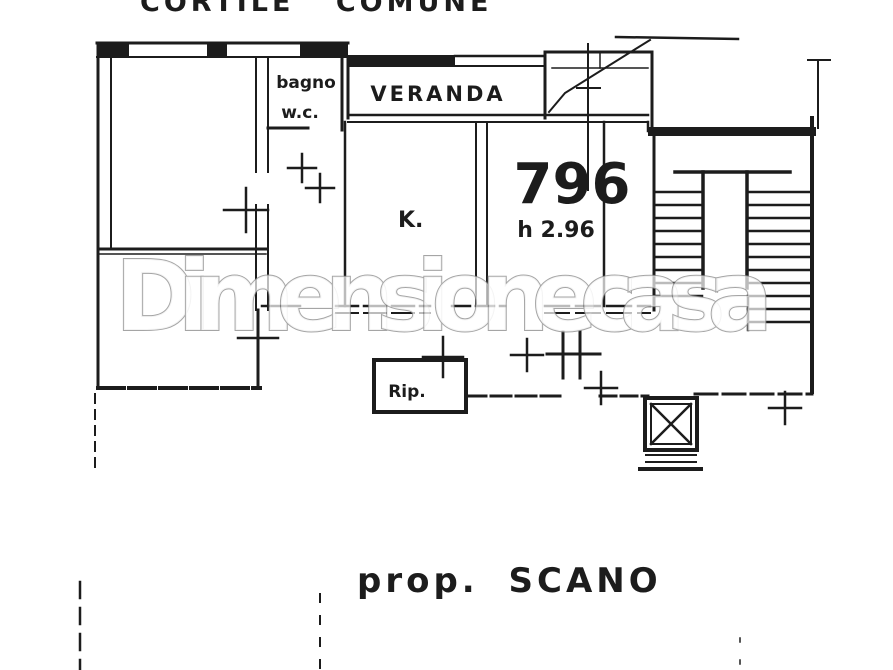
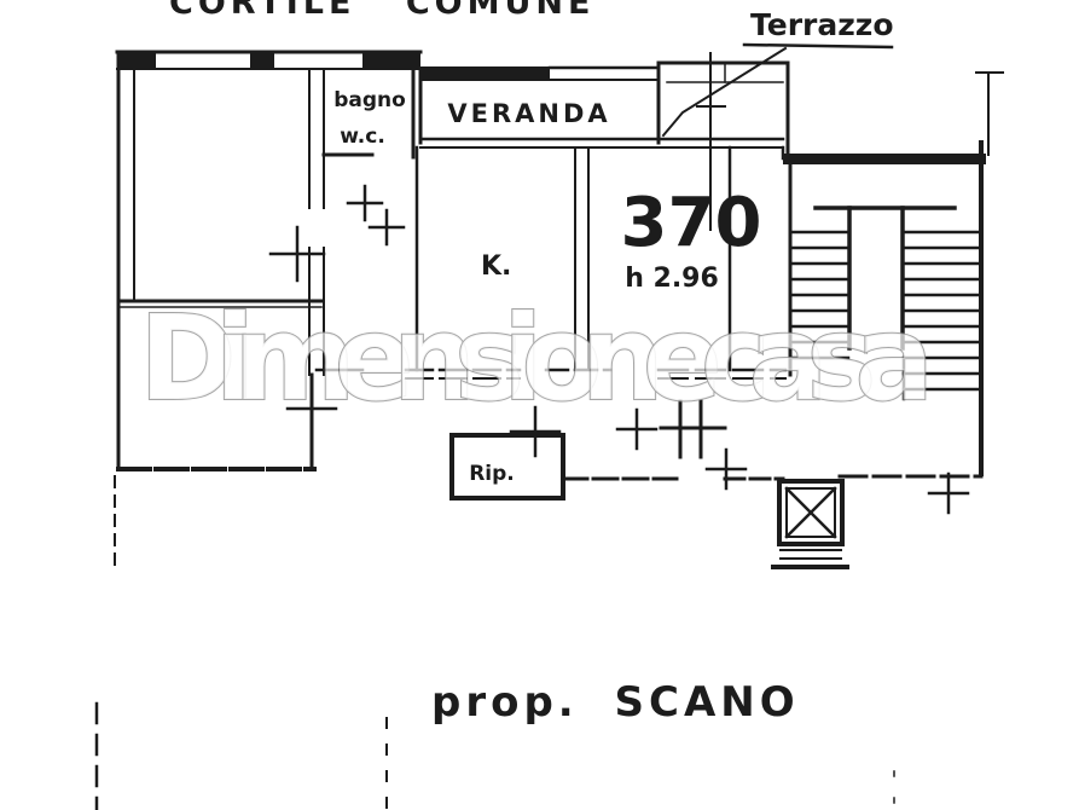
  CORTILE COMUNE
+ Terrazzo
  bagno
  w.c.
  VERANDA
  K.
- 796
+ 370
  h 2.96
  Rip.
  prop. SCANO
  Dimensionecasa
